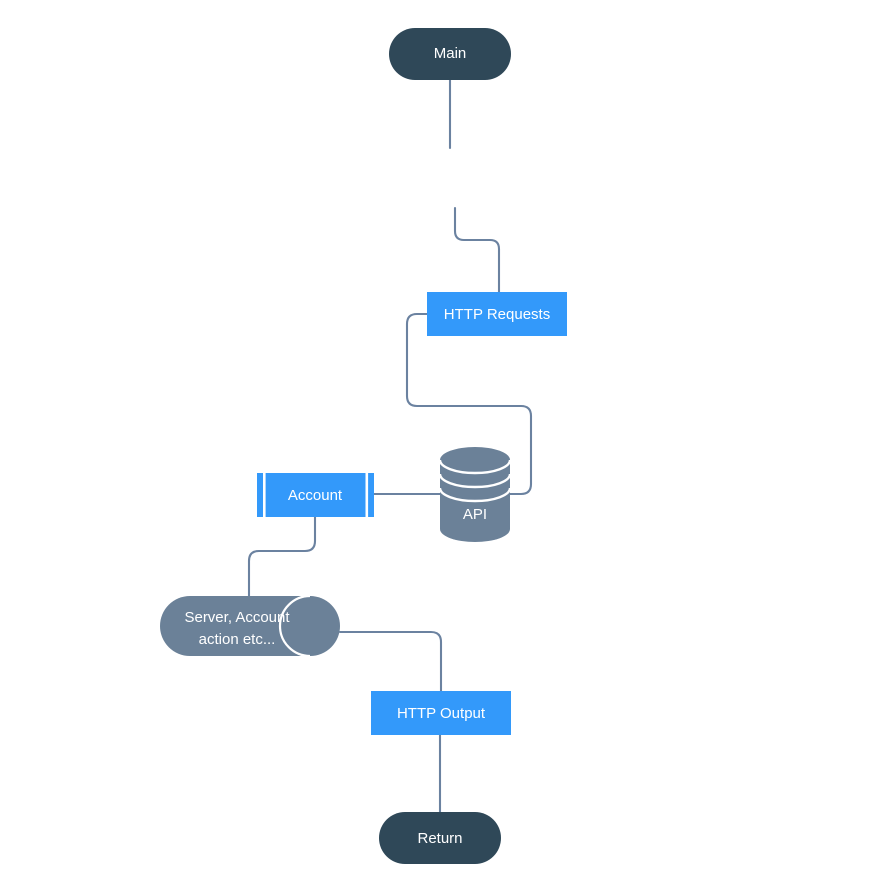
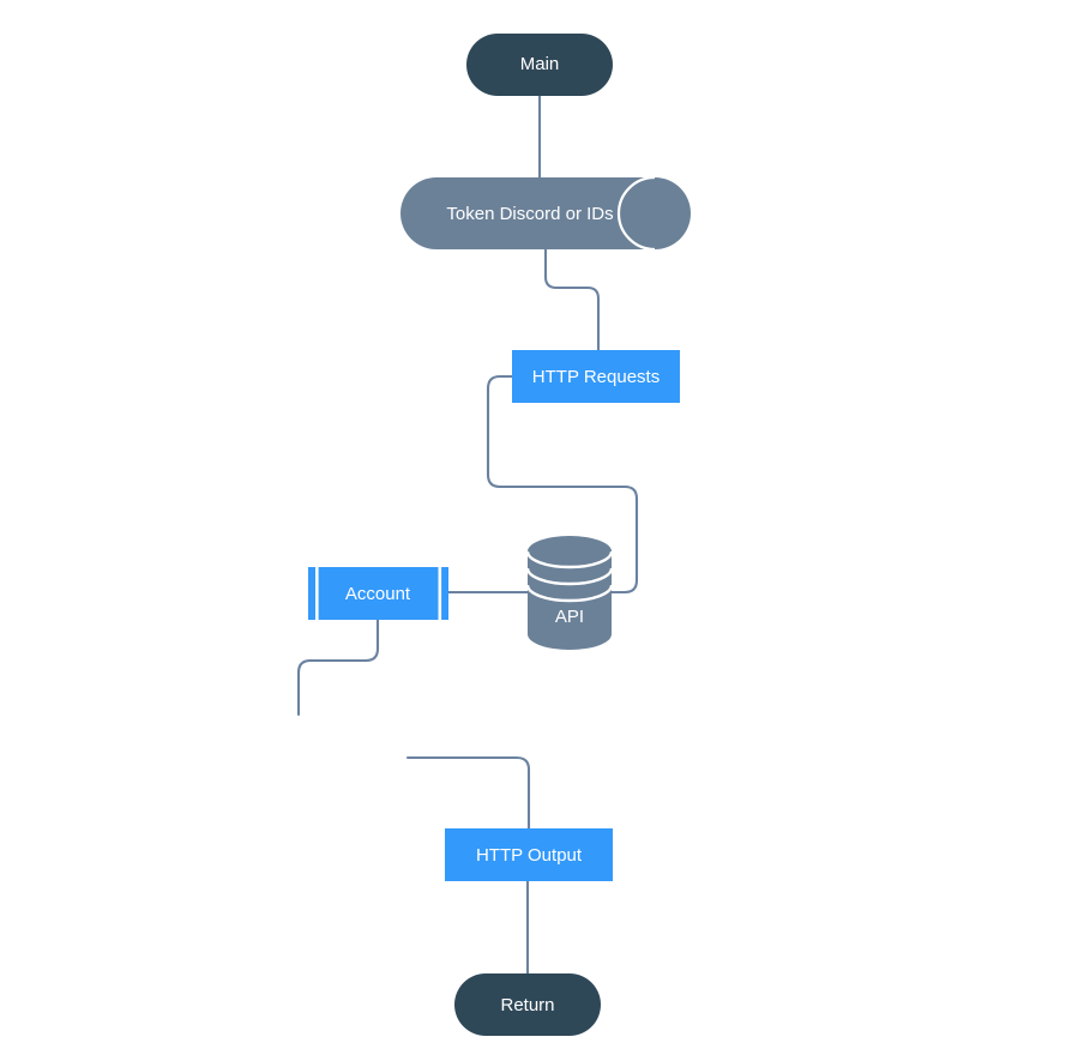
  Main
+ Token Discord or IDs
  HTTP Requests
  API
  Account
- Server, Account
- action etc...
  HTTP Output
  Return
